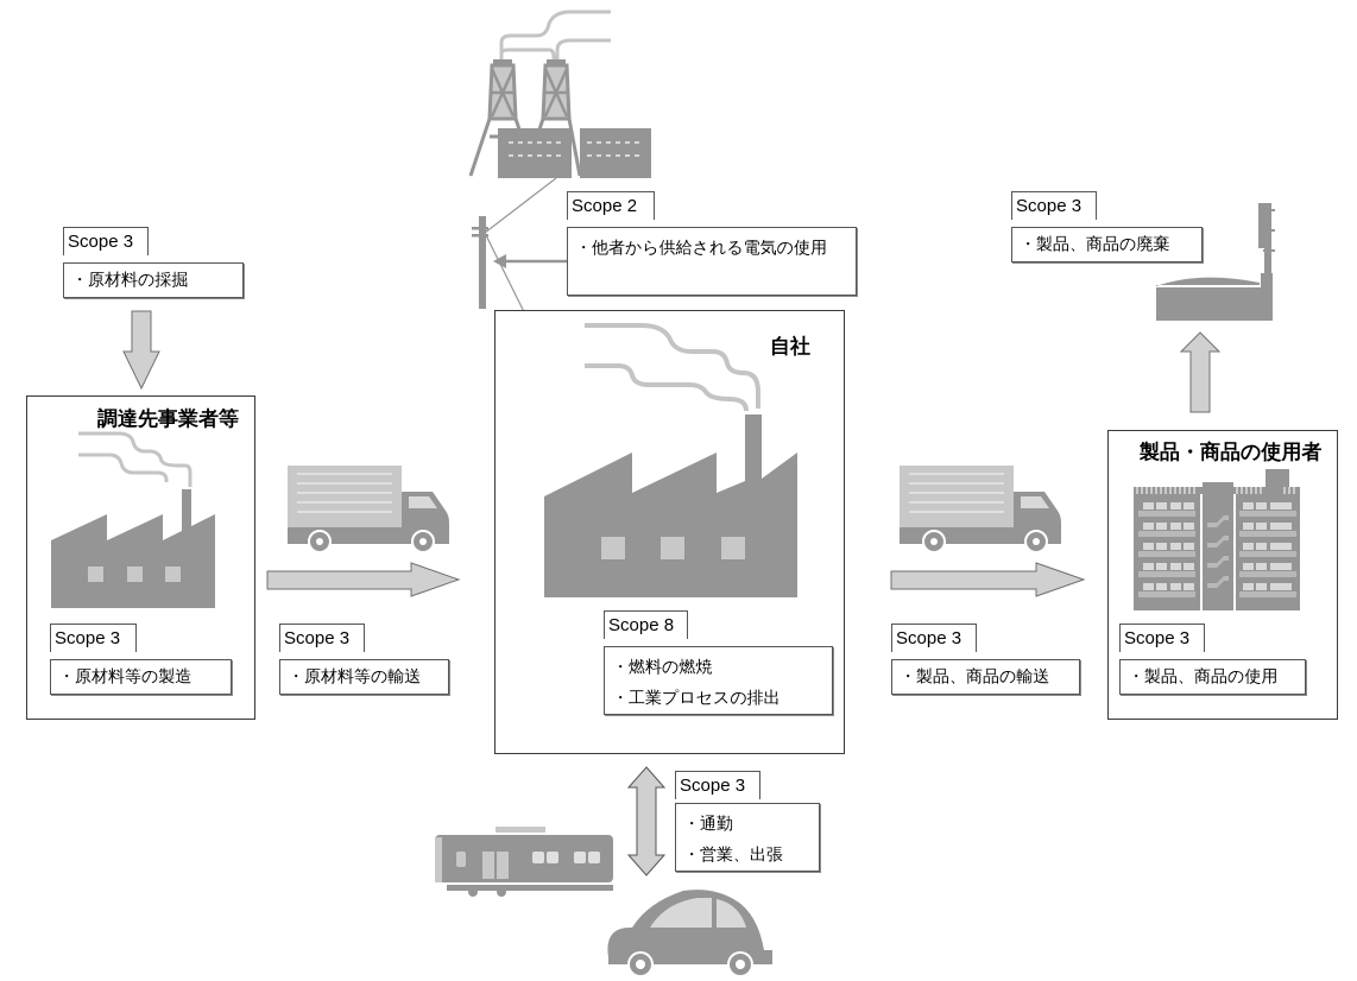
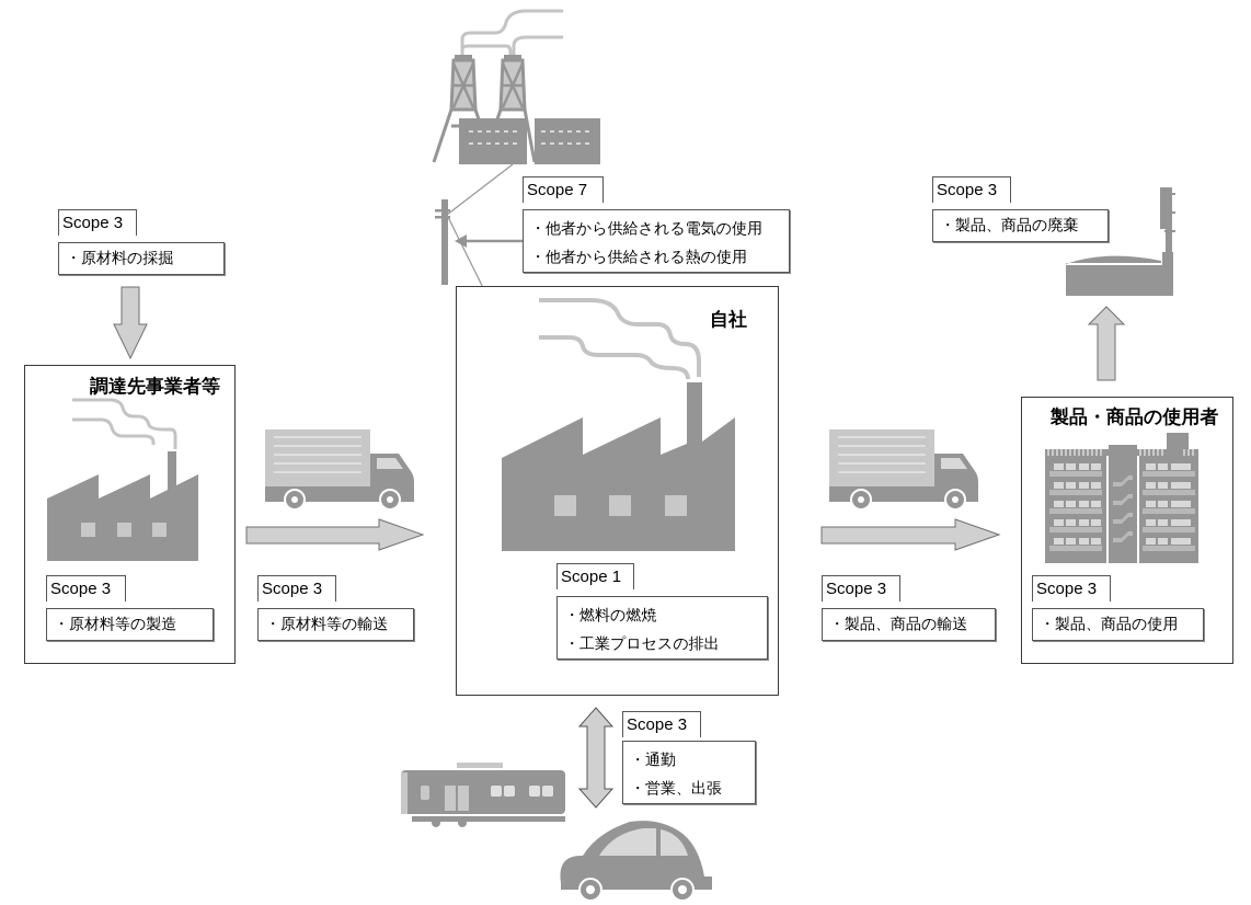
- Scope 2
+ Scope 7
  ・他者から供給される電気の使用
+ ・他者から供給される熱の使用
  Scope 3
  ・原材料の採掘
  調達先事業者等
  Scope 3
  ・原材料等の製造
  Scope 3
  ・原材料等の輸送
  自社
- Scope 8
+ Scope 1
  ・燃料の燃焼
  ・工業プロセスの排出
  Scope 3
  ・製品、商品の輸送
  Scope 3
  ・製品、商品の廃棄
  製品・商品の使用者
  Scope 3
  ・製品、商品の使用
  Scope 3
  ・通勤
  ・営業、出張
